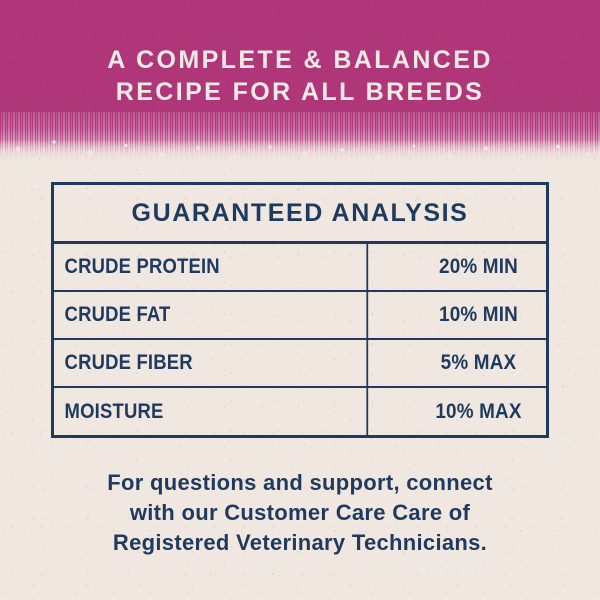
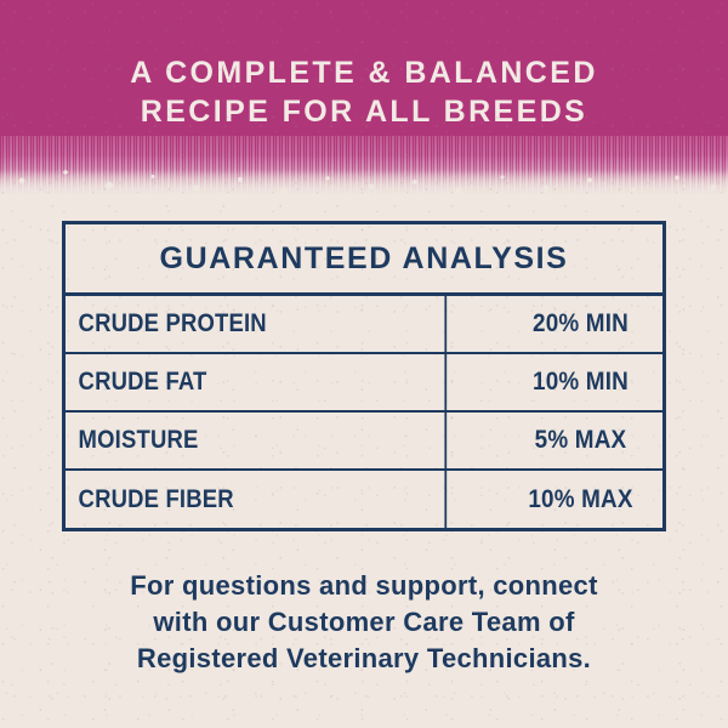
  GUARANTEED ANALYSIS
  CRUDE PROTEIN
  20% MIN
  CRUDE FAT
  10% MIN
- CRUDE FIBER
+ MOISTURE
  5% MAX
- MOISTURE
+ CRUDE FIBER
  10% MAX
  For questions and support, connect
- with our Customer Care Care of
+ with our Customer Care Team of
  Registered Veterinary Technicians.
